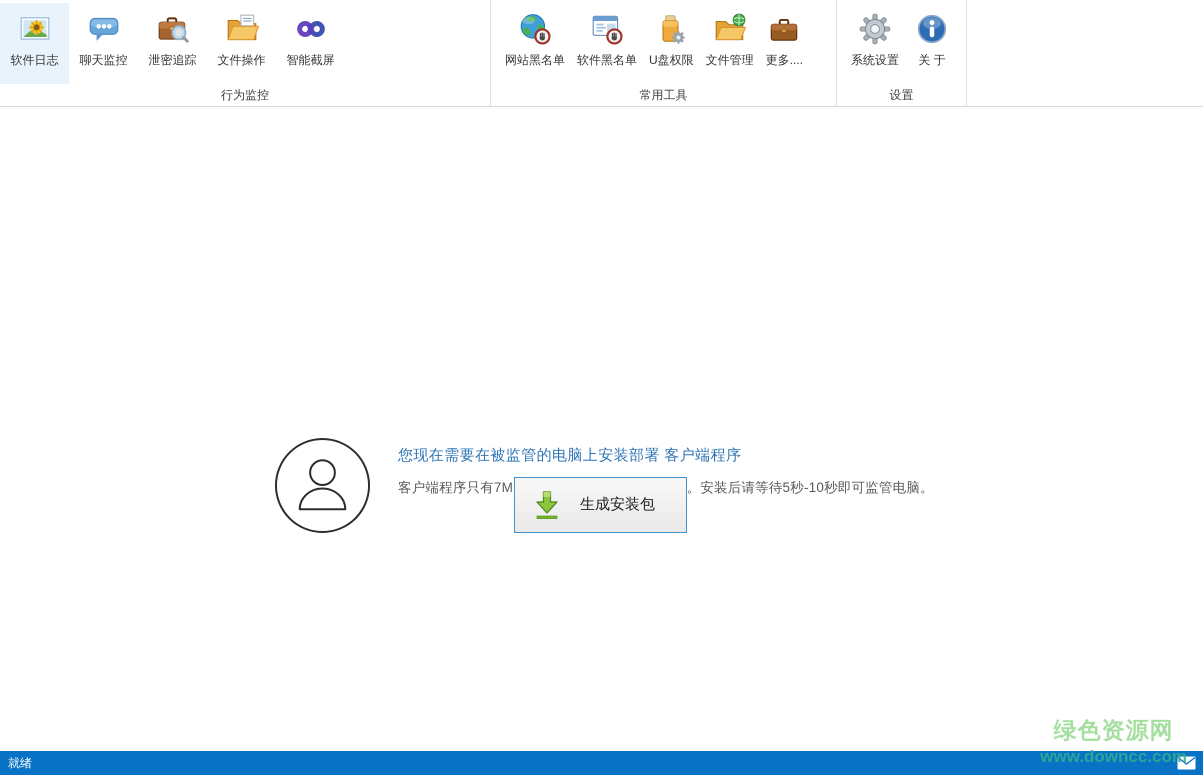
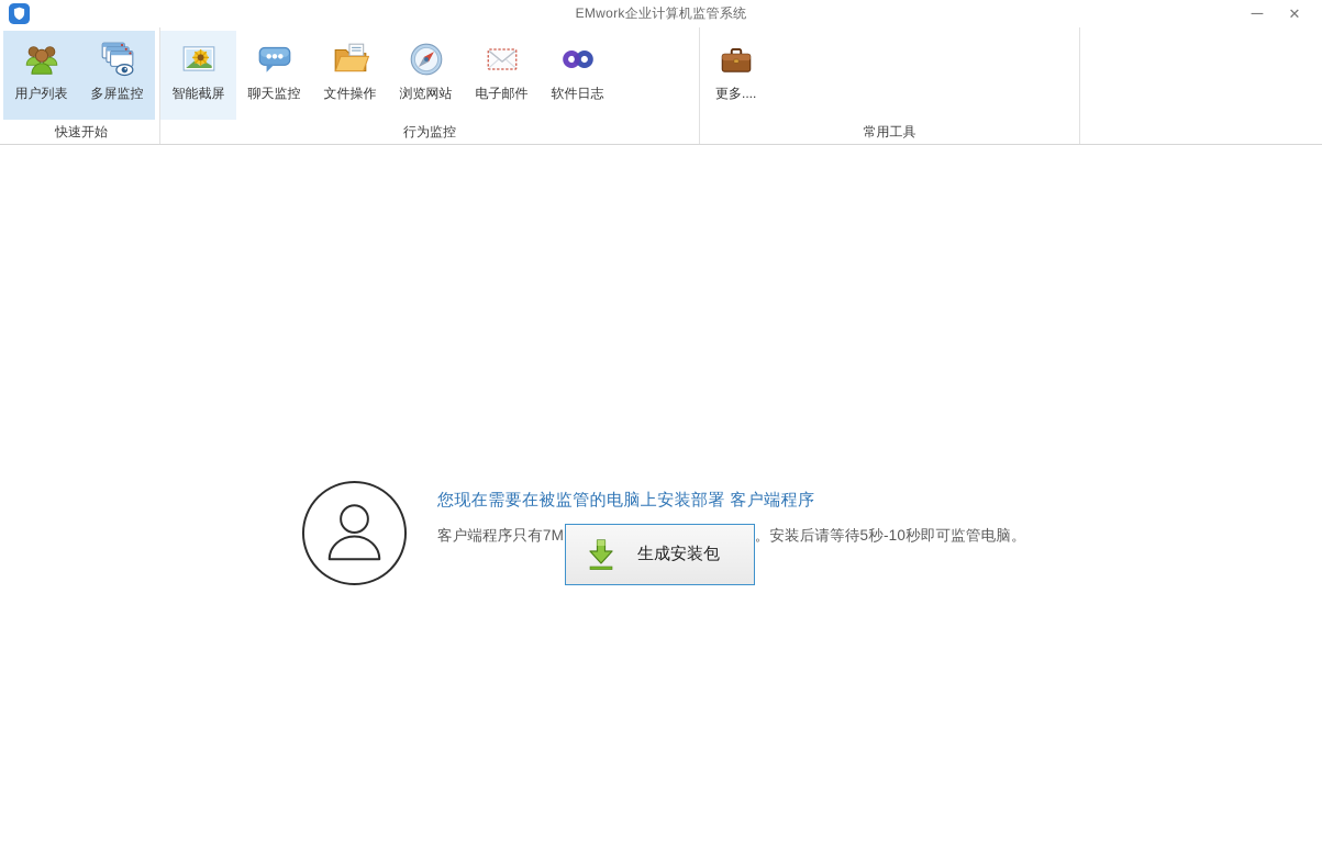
+ EMwork企业计算机监管系统
+ ─
+ ✕
+ 用户列表
+ 多屏监控
+ 快速开始
- 软件日志
+ 智能截屏
  聊天监控
- 泄密追踪
  文件操作
+ 浏览网站
+ 电子邮件
- 智能截屏
+ 软件日志
  行为监控
- 网站黑名单
- 软件黑名单
- U盘权限
- 文件管理
  更多....
  常用工具
- 系统设置
- 关 于
- 设置
  您现在需要在被监管的电脑上安装部署 客户端程序
  生成安装包
- 就绪
- 绿色资源网
- www.downcc.com
